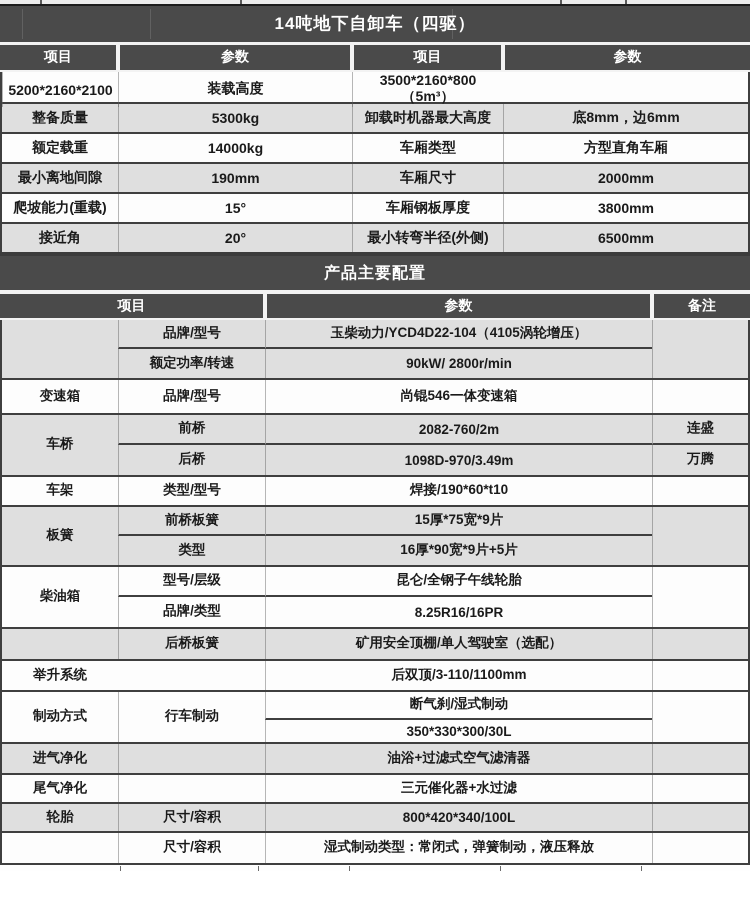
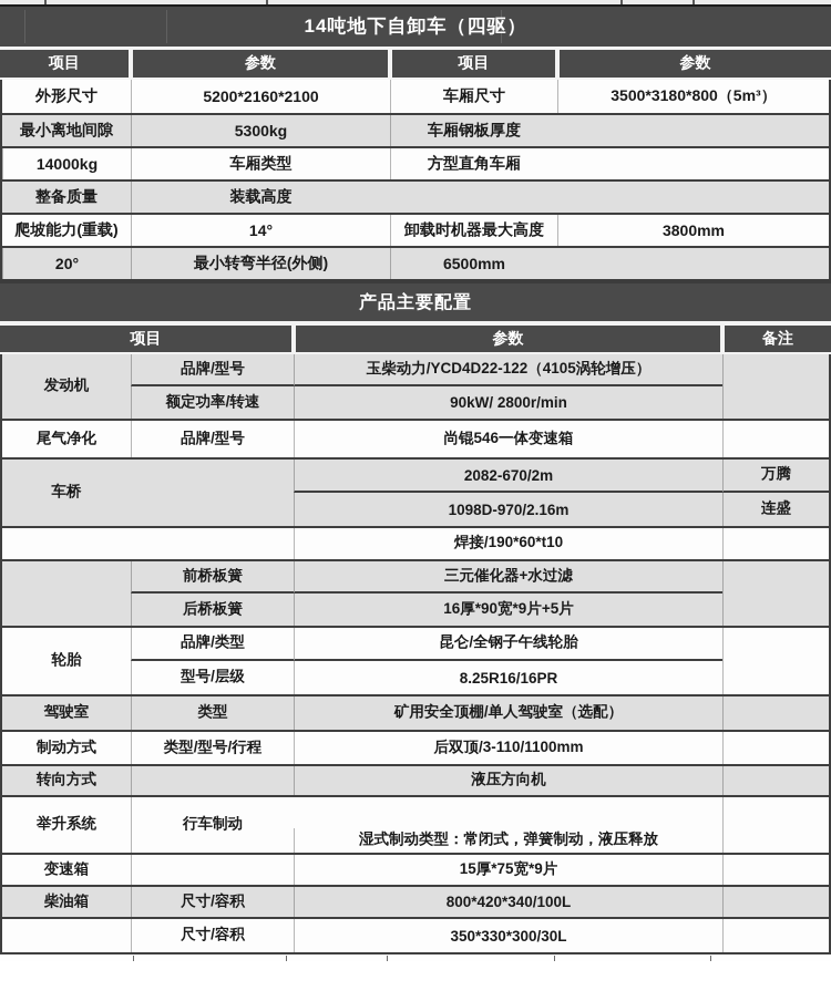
  14吨地下自卸车（四驱）
  项目
  参数
  项目
  参数
+ 外形尺寸
  5200*2160*2100
- 装载高度
+ 车厢尺寸
- 3500*2160*800（5m³）
+ 3500*3180*800（5m³）
- 整备质量
+ 最小离地间隙
  5300kg
- 卸载时机器最大高度
+ 车厢钢板厚度
- 底8mm，边6mm
- 额定载重
  14000kg
  车厢类型
  方型直角车厢
- 最小离地间隙
+ 整备质量
- 190mm
- 车厢尺寸
+ 装载高度
- 2000mm
  爬坡能力(重载)
- 15°
+ 14°
- 车厢钢板厚度
+ 卸载时机器最大高度
  3800mm
- 接近角
  20°
  最小转弯半径(外侧)
  6500mm
  产品主要配置
  项目
  参数
  备注
+ 发动机
  品牌/型号
- 玉柴动力/YCD4D22-104（4105涡轮增压）
+ 玉柴动力/YCD4D22-122（4105涡轮增压）
  额定功率/转速
  90kW/ 2800r/min
- 变速箱
+ 尾气净化
  品牌/型号
  尚锟546一体变速箱
  车桥
- 前桥
- 2082-760/2m
+ 2082-670/2m
- 连盛
+ 万腾
- 后桥
- 1098D-970/3.49m
+ 1098D-970/2.16m
- 万腾
+ 连盛
- 车架
- 类型/型号
  焊接/190*60*t10
- 板簧
  前桥板簧
- 15厚*75宽*9片
+ 三元催化器+水过滤
- 类型
+ 后桥板簧
  16厚*90宽*9片+5片
- 柴油箱
+ 轮胎
- 型号/层级
+ 品牌/类型
  昆仑/全钢子午线轮胎
- 品牌/类型
+ 型号/层级
  8.25R16/16PR
+ 驾驶室
- 后桥板簧
+ 类型
  矿用安全顶棚/单人驾驶室（选配）
- 举升系统
+ 制动方式
+ 类型/型号/行程
  后双顶/3-110/1100mm
+ 转向方式
+ 液压方向机
- 制动方式
+ 举升系统
  行车制动
- 断气刹/湿式制动
- 350*330*300/30L
+ 湿式制动类型：常闭式，弹簧制动，液压释放
- 进气净化
- 油浴+过滤式空气滤清器
- 尾气净化
+ 变速箱
- 三元催化器+水过滤
+ 15厚*75宽*9片
- 轮胎
+ 柴油箱
  尺寸/容积
  800*420*340/100L
  尺寸/容积
- 湿式制动类型：常闭式，弹簧制动，液压释放
+ 350*330*300/30L
